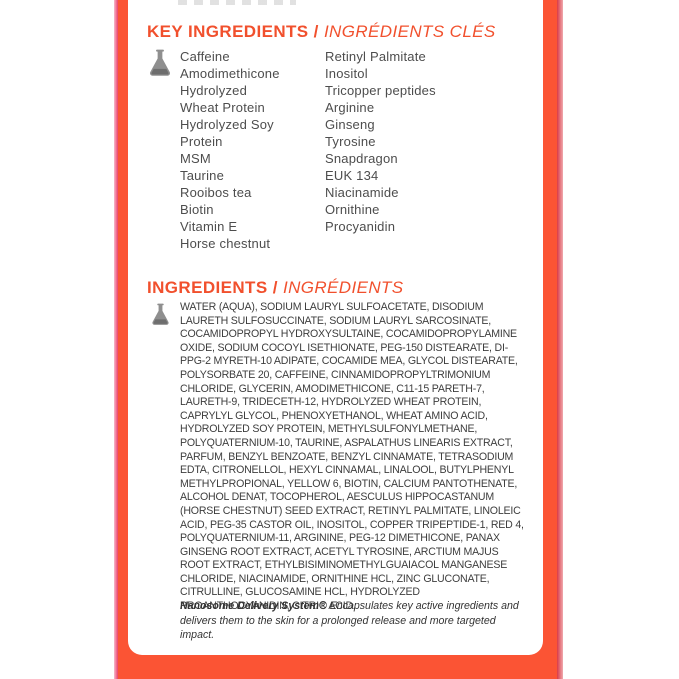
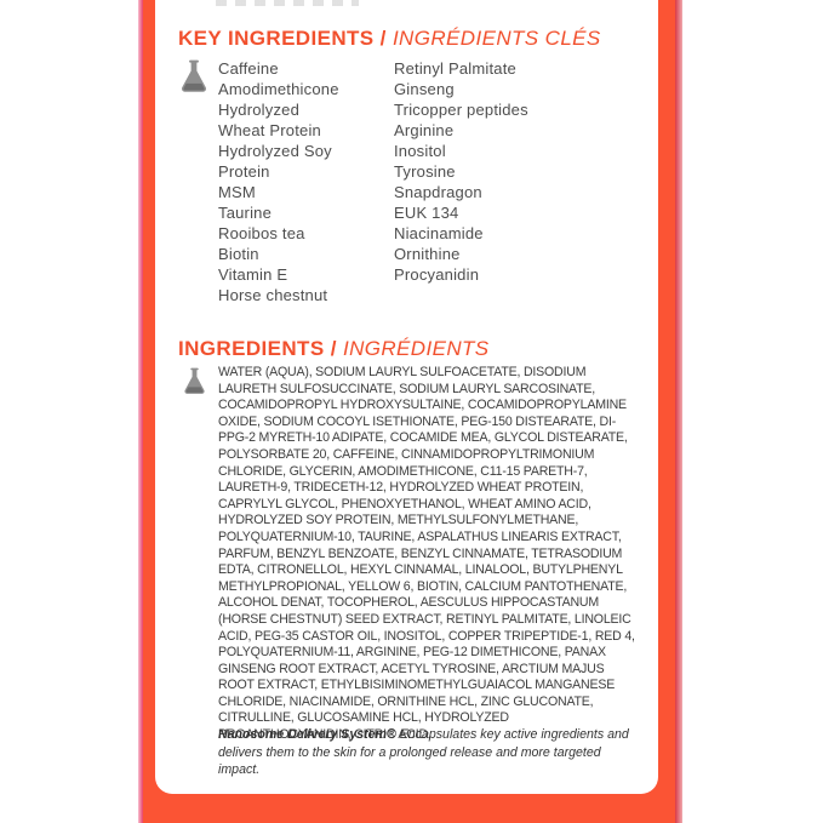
  KEY INGREDIENTS / INGRÉDIENTS CLÉS
  Caffeine
  Amodimethicone
  Hydrolyzed
  Wheat Protein
  Hydrolyzed Soy
  Protein
  MSM
  Taurine
  Rooibos tea
  Biotin
  Vitamin E
  Horse chestnut
  Retinyl Palmitate
- Inositol
+ Ginseng
  Tricopper peptides
  Arginine
- Ginseng
+ Inositol
  Tyrosine
  Snapdragon
  EUK 134
  Niacinamide
  Ornithine
  Procyanidin
  INGREDIENTS / INGRÉDIENTS
  WATER (AQUA), SODIUM LAURYL SULFOACETATE, DISODIUM LAURETH SULFOSUCCINATE, SODIUM LAURYL SARCOSINATE, COCAMIDOPROPYL HYDROXYSULTAINE, COCAMIDOPROPYLAMINE OXIDE, SODIUM COCOYL ISETHIONATE, PEG-150 DISTEARATE, DI-PPG-2 MYRETH-10 ADIPATE, COCAMIDE MEA, GLYCOL DISTEARATE, POLYSORBATE 20, CAFFEINE, CINNAMIDOPROPYLTRIMONIUM CHLORIDE, GLYCERIN, AMODIMETHICONE, C11-15 PARETH-7, LAURETH-9, TRIDECETH-12, HYDROLYZED WHEAT PROTEIN, CAPRYLYL GLYCOL, PHENOXYETHANOL, WHEAT AMINO ACID, HYDROLYZED SOY PROTEIN, METHYLSULFONYLMETHANE, POLYQUATERNIUM-10, TAURINE, ASPALATHUS LINEARIS EXTRACT, PARFUM, BENZYL BENZOATE, BENZYL CINNAMATE, TETRASODIUM EDTA, CITRONELLOL, HEXYL CINNAMAL, LINALOOL, BUTYLPHENYL METHYLPROPIONAL, YELLOW 6, BIOTIN, CALCIUM PANTOTHENATE, ALCOHOL DENAT, TOCOPHEROL, AESCULUS HIPPOCASTANUM (HORSE CHESTNUT) SEED EXTRACT, RETINYL PALMITATE, LINOLEIC ACID, PEG-35 CASTOR OIL, INOSITOL, COPPER TRIPEPTIDE-1, RED 4, POLYQUATERNIUM-11, ARGININE, PEG-12 DIMETHICONE, PANAX GINSENG ROOT EXTRACT, ACETYL TYROSINE, ARCTIUM MAJUS ROOT EXTRACT, ETHYLBISIMINOMETHYLGUAIACOL MANGANESE CHLORIDE, NIACINAMIDE, ORNITHINE HCL, ZINC GLUCONATE, CITRULLINE, GLUCOSAMINE HCL, HYDROLYZED PROANTHOCYANIDIN, CITRIC ACID.
  Nanosome Delivery System® Encapsulates key active ingredients and delivers them to the skin for a prolonged release and more targeted impact.
